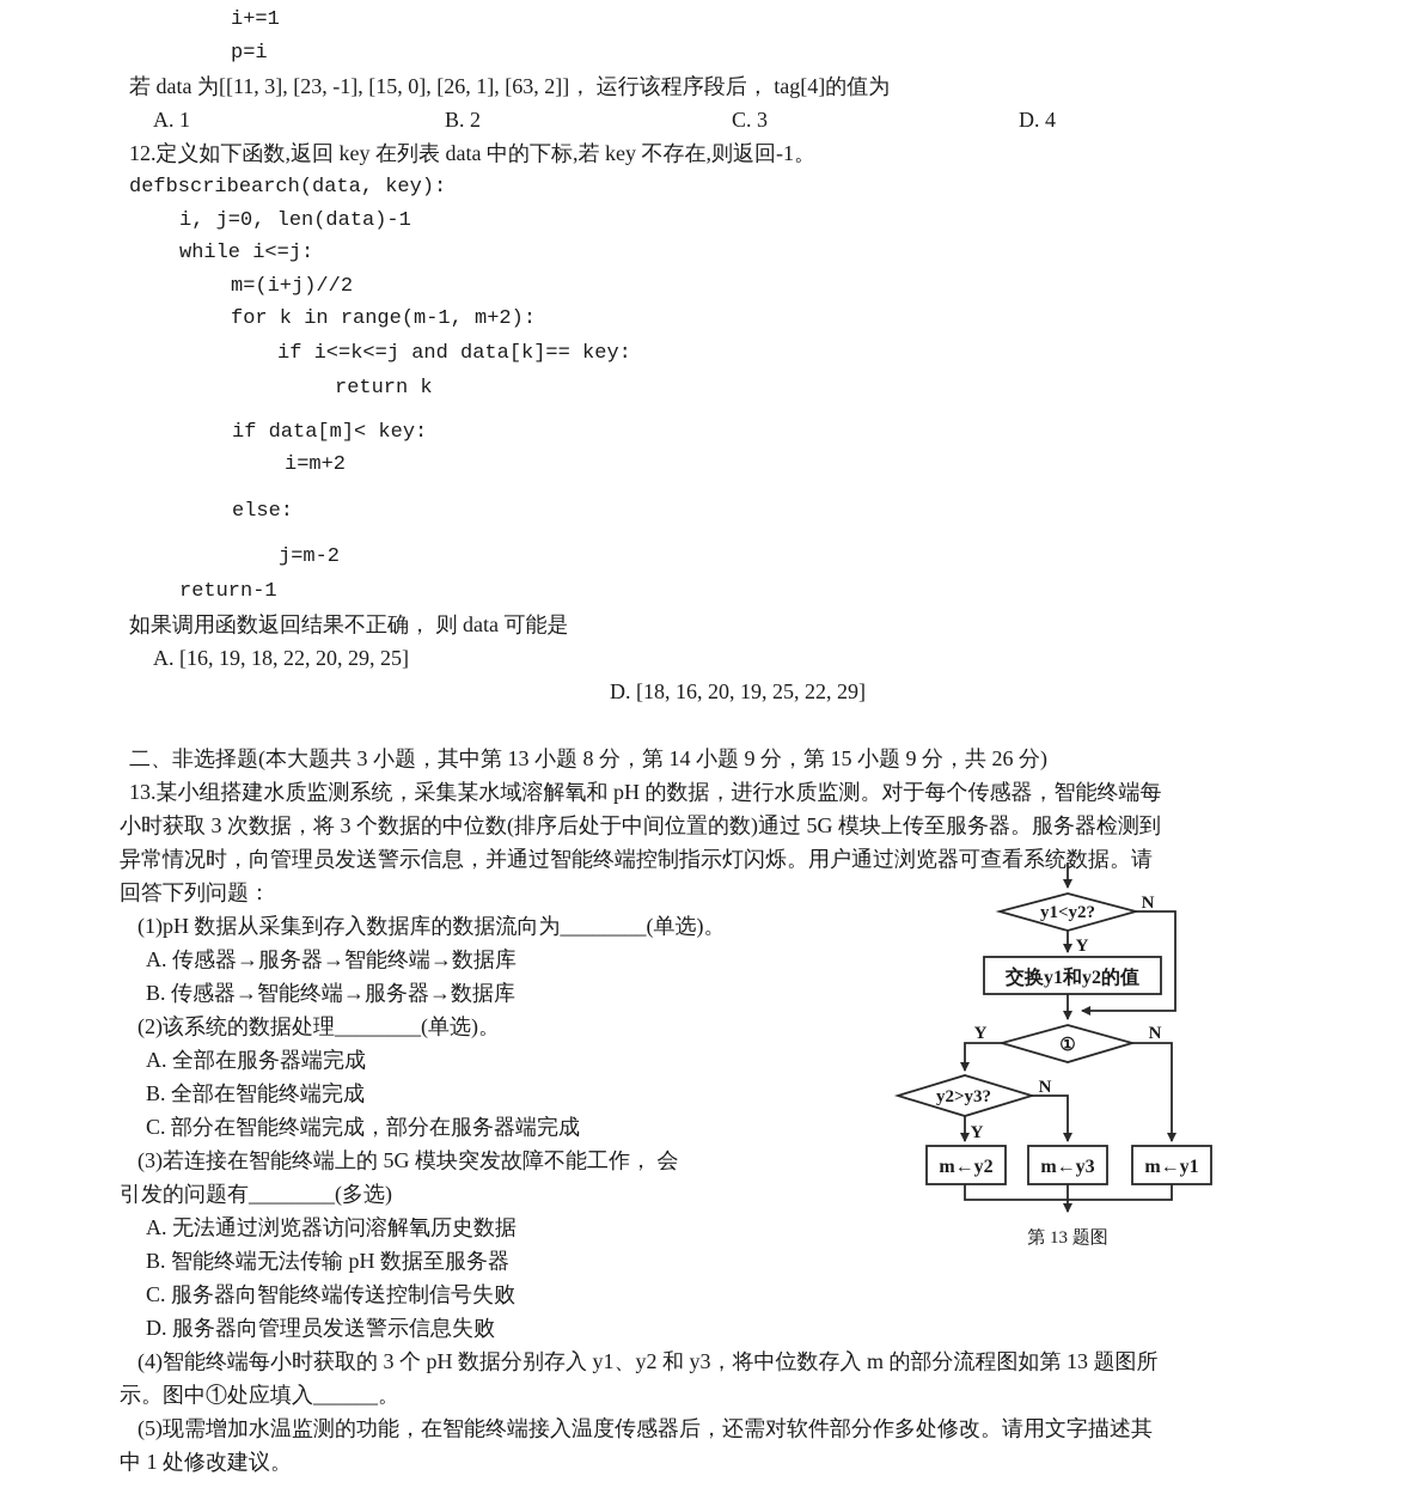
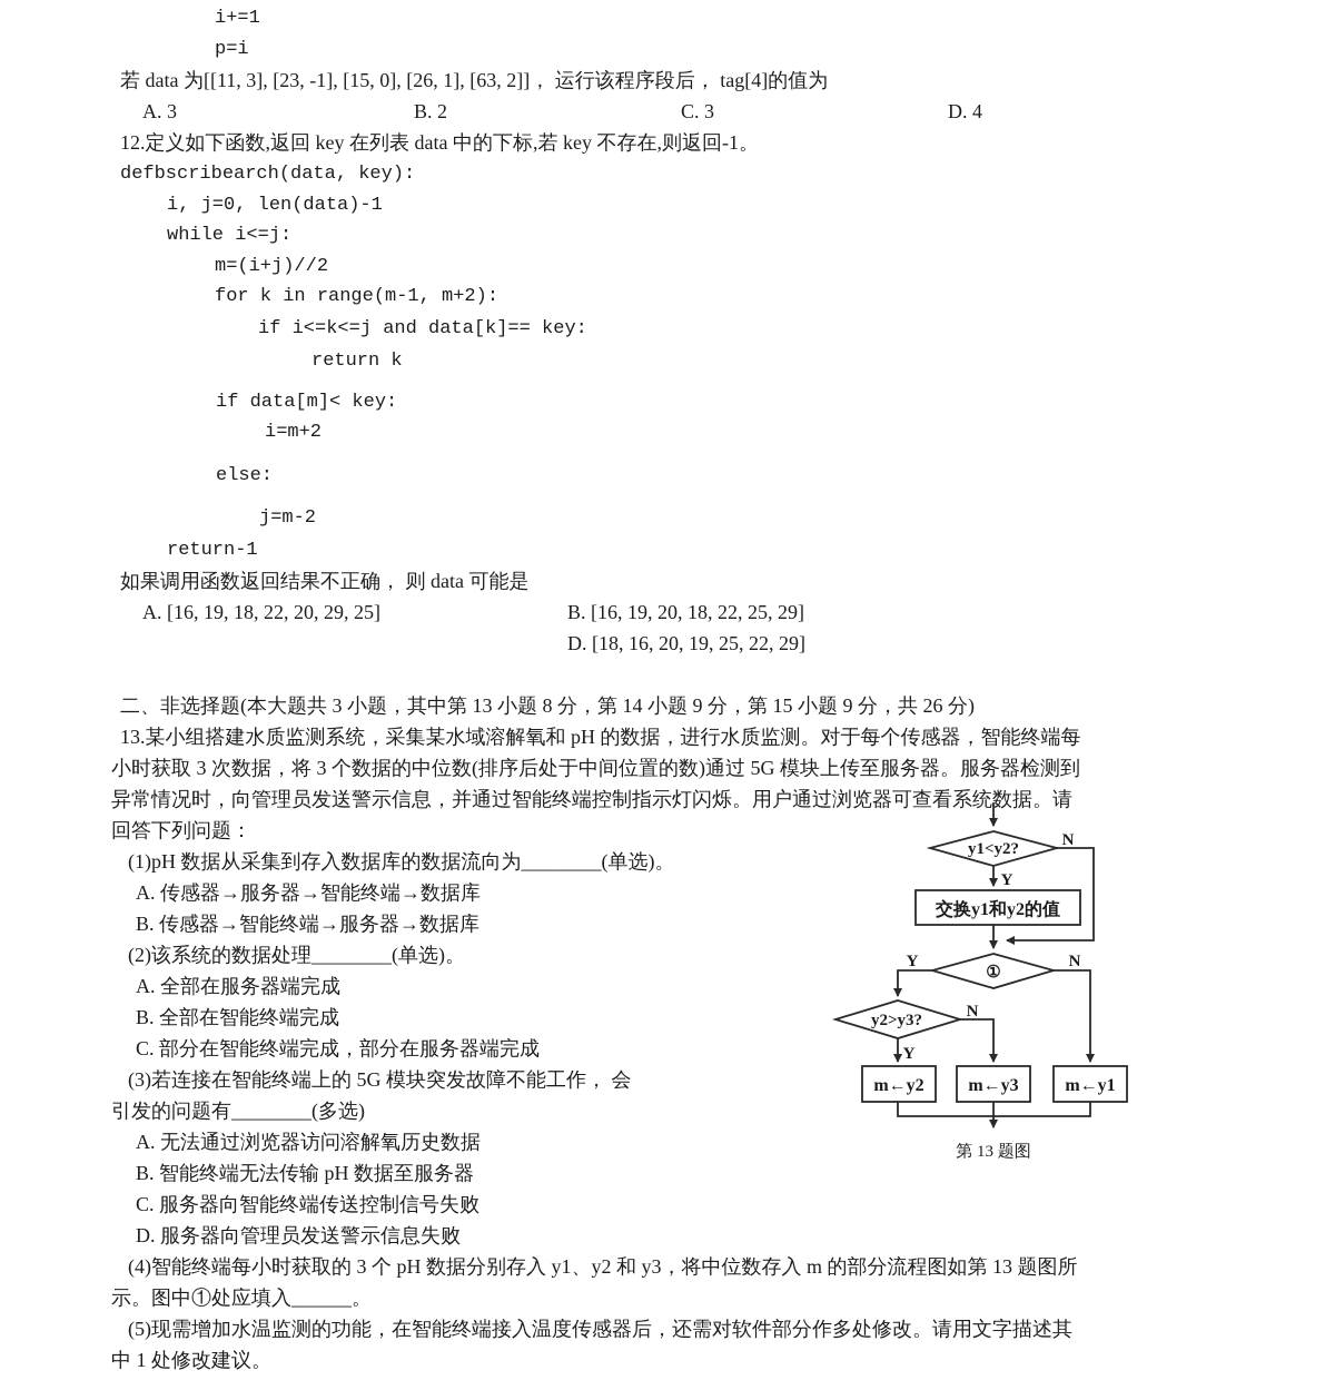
  i+=1
  p=i
  若 data 为[[11, 3], [23, -1], [15, 0], [26, 1], [63, 2]]， 运行该程序段后， tag[4]的值为
- A. 1
+ A. 3
  B. 2
  C. 3
  D. 4
  12.定义如下函数,返回 key 在列表 data 中的下标,若 key 不存在,则返回-1。
  defbscribearch(data, key):
  i, j=0, len(data)-1
  while i<=j:
  m=(i+j)//2
  for k in range(m-1, m+2):
  if i<=k<=j and data[k]== key:
  return k
  if data[m]< key:
  i=m+2
  else:
  j=m-2
  return-1
  如果调用函数返回结果不正确， 则 data 可能是
  A. [16, 19, 18, 22, 20, 29, 25]
+ B. [16, 19, 20, 18, 22, 25, 29]
  D. [18, 16, 20, 19, 25, 22, 29]
  二、非选择题(本大题共 3 小题，其中第 13 小题 8 分，第 14 小题 9 分，第 15 小题 9 分，共 26 分)
  13.某小组搭建水质监测系统，采集某水域溶解氧和 pH 的数据，进行水质监测。对于每个传感器，智能终端每
  小时获取 3 次数据，将 3 个数据的中位数(排序后处于中间位置的数)通过 5G 模块上传至服务器。服务器检测到
  异常情况时，向管理员发送警示信息，并通过智能终端控制指示灯闪烁。用户通过浏览器可查看系统数据。请
  回答下列问题：
  (1)pH 数据从采集到存入数据库的数据流向为________(单选)。
  A. 传感器→服务器→智能终端→数据库
  B. 传感器→智能终端→服务器→数据库
  (2)该系统的数据处理________(单选)。
  A. 全部在服务器端完成
  B. 全部在智能终端完成
  C. 部分在智能终端完成，部分在服务器端完成
  (3)若连接在智能终端上的 5G 模块突发故障不能工作， 会
  引发的问题有________(多选)
  A. 无法通过浏览器访问溶解氧历史数据
  B. 智能终端无法传输 pH 数据至服务器
  C. 服务器向智能终端传送控制信号失败
  D. 服务器向管理员发送警示信息失败
  (4)智能终端每小时获取的 3 个 pH 数据分别存入 y1、y2 和 y3，将中位数存入 m 的部分流程图如第 13 题图所
  示。图中①处应填入______。
  (5)现需增加水温监测的功能，在智能终端接入温度传感器后，还需对软件部分作多处修改。请用文字描述其
  中 1 处修改建议。
  y1<y2?
  N
  Y
  交换y1和y2的值
  ①
  Y
  N
  y2>y3?
  N
  Y
  m←y2
  m←y3
  m←y1
  第 13 题图
